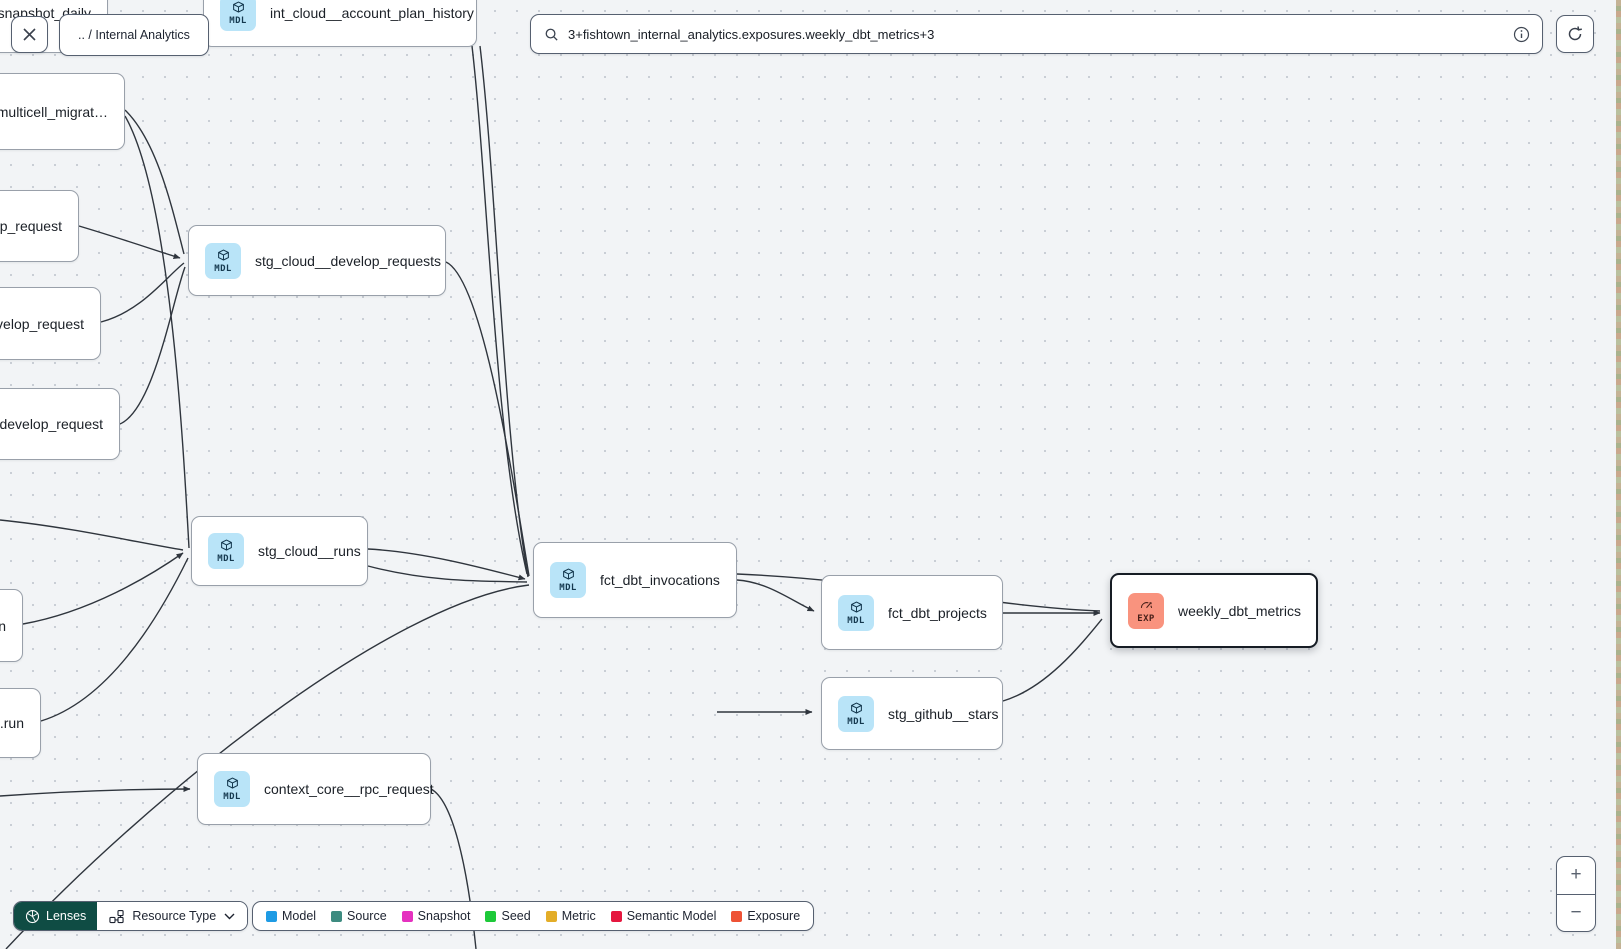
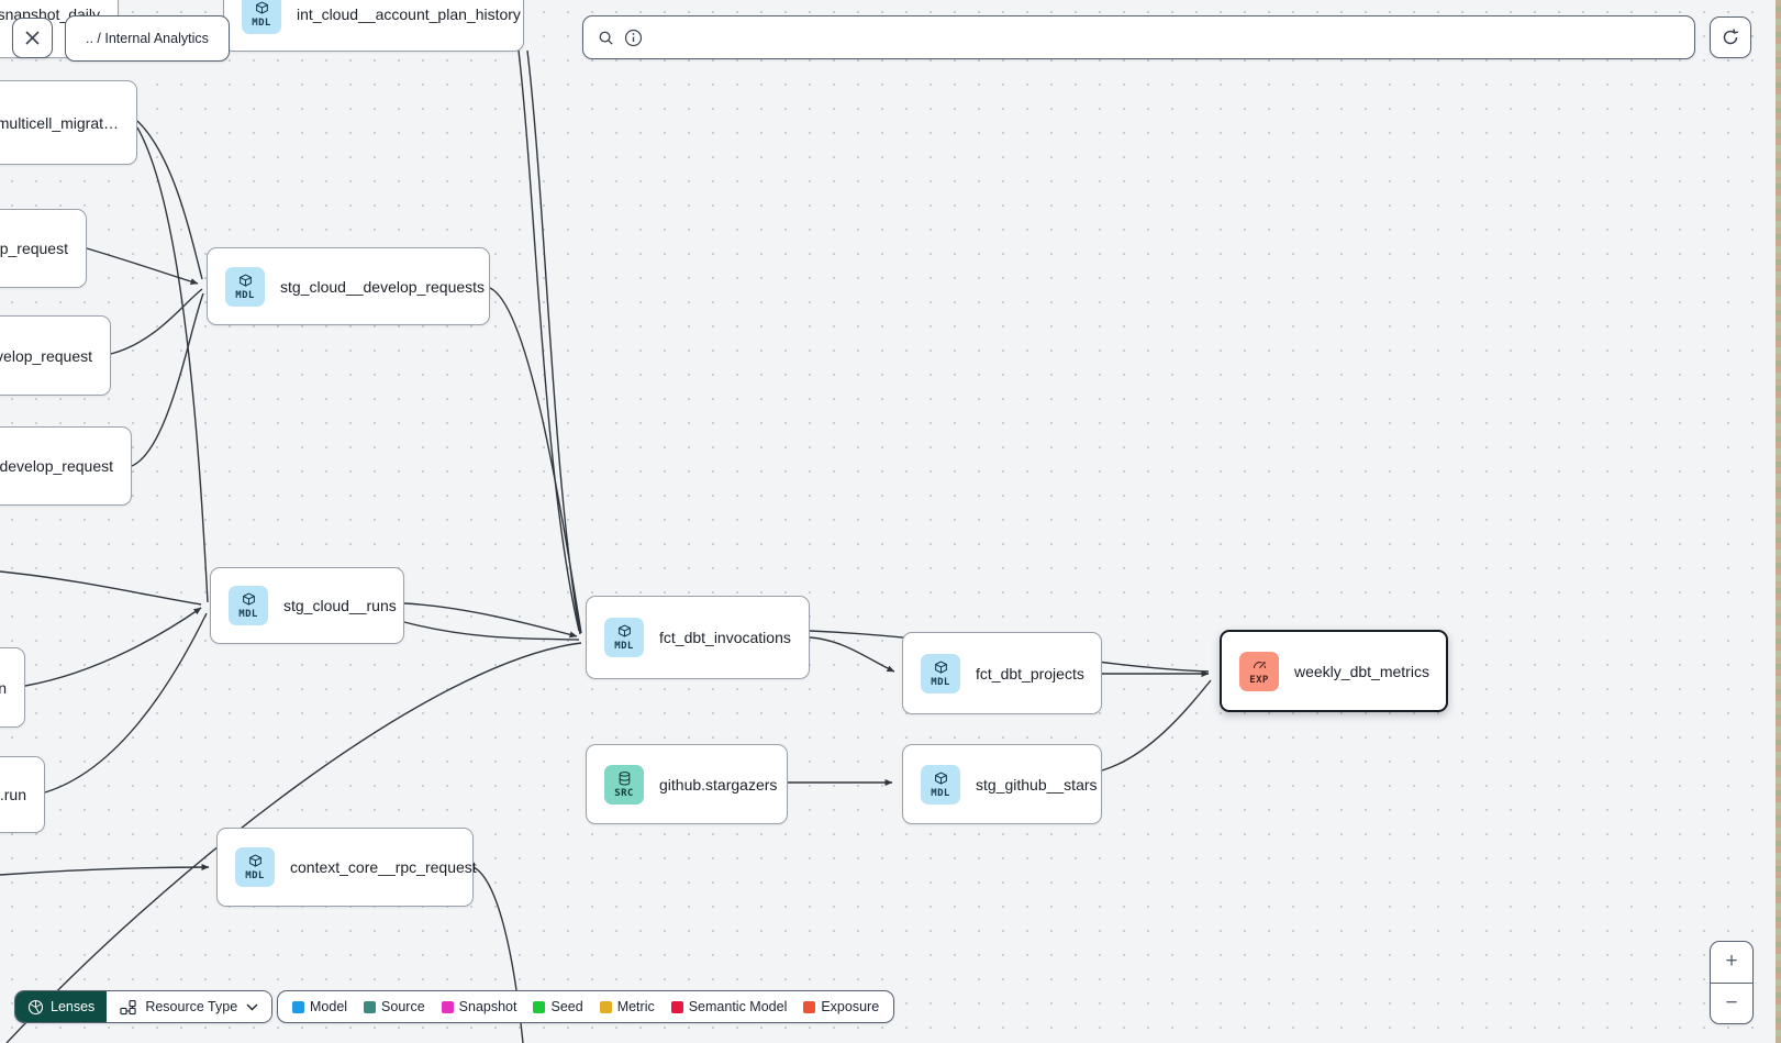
  snapshot_daily
  MDL
  int_cloud__account_plan_history
  multicell_migrat…
  p_request
  elop_request
  develop_request
  MDL
  stg_cloud__develop_requests
  MDL
  stg_cloud__runs
  n
  .run
  MDL
  context_core__rpc_request
  MDL
  fct_dbt_invocations
  MDL
  fct_dbt_projects
+ SRC
+ github.stargazers
  MDL
  stg_github__stars
  EXP
  weekly_dbt_metrics
  .. / Internal Analytics
- 3+fishtown_internal_analytics.exposures.weekly_dbt_metrics+3
  Lenses
  Resource Type
  Model
  Source
  Snapshot
  Seed
  Metric
  Semantic Model
  Exposure
  +
  −
